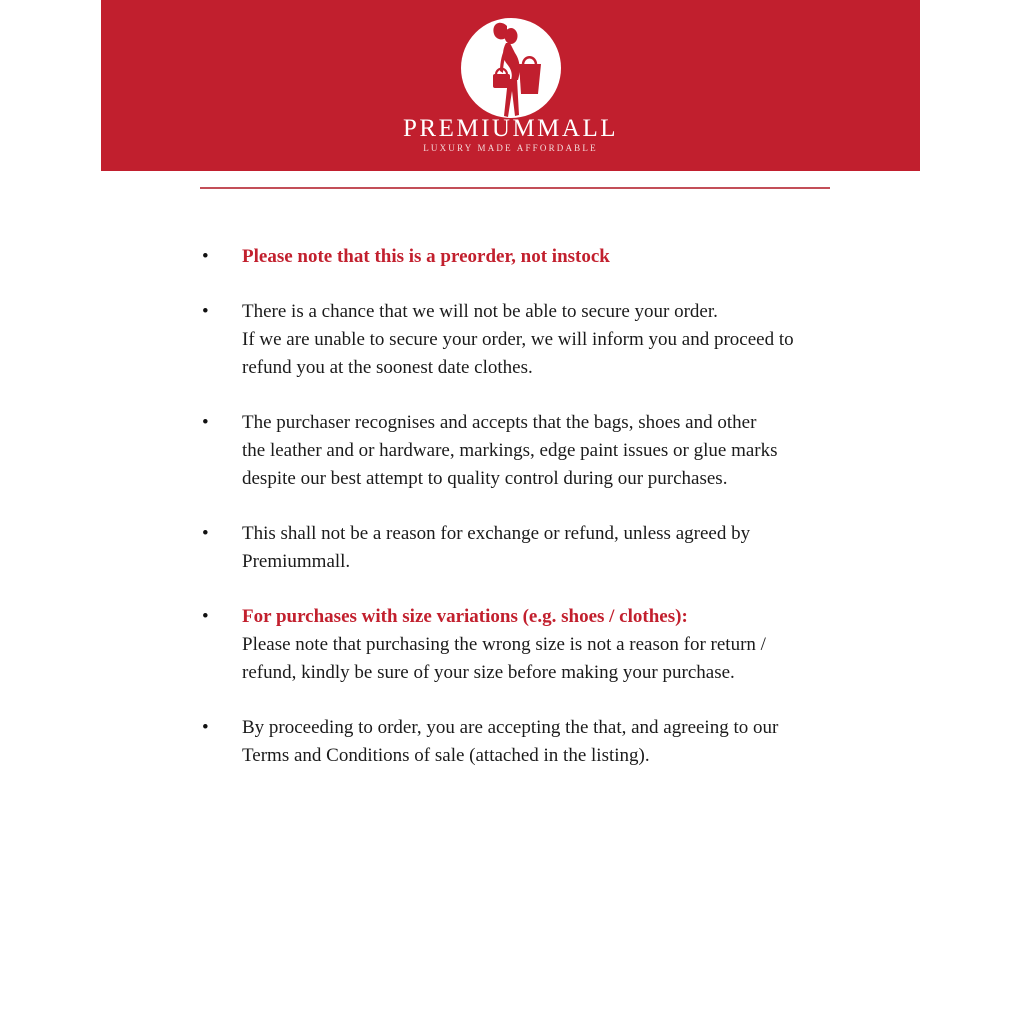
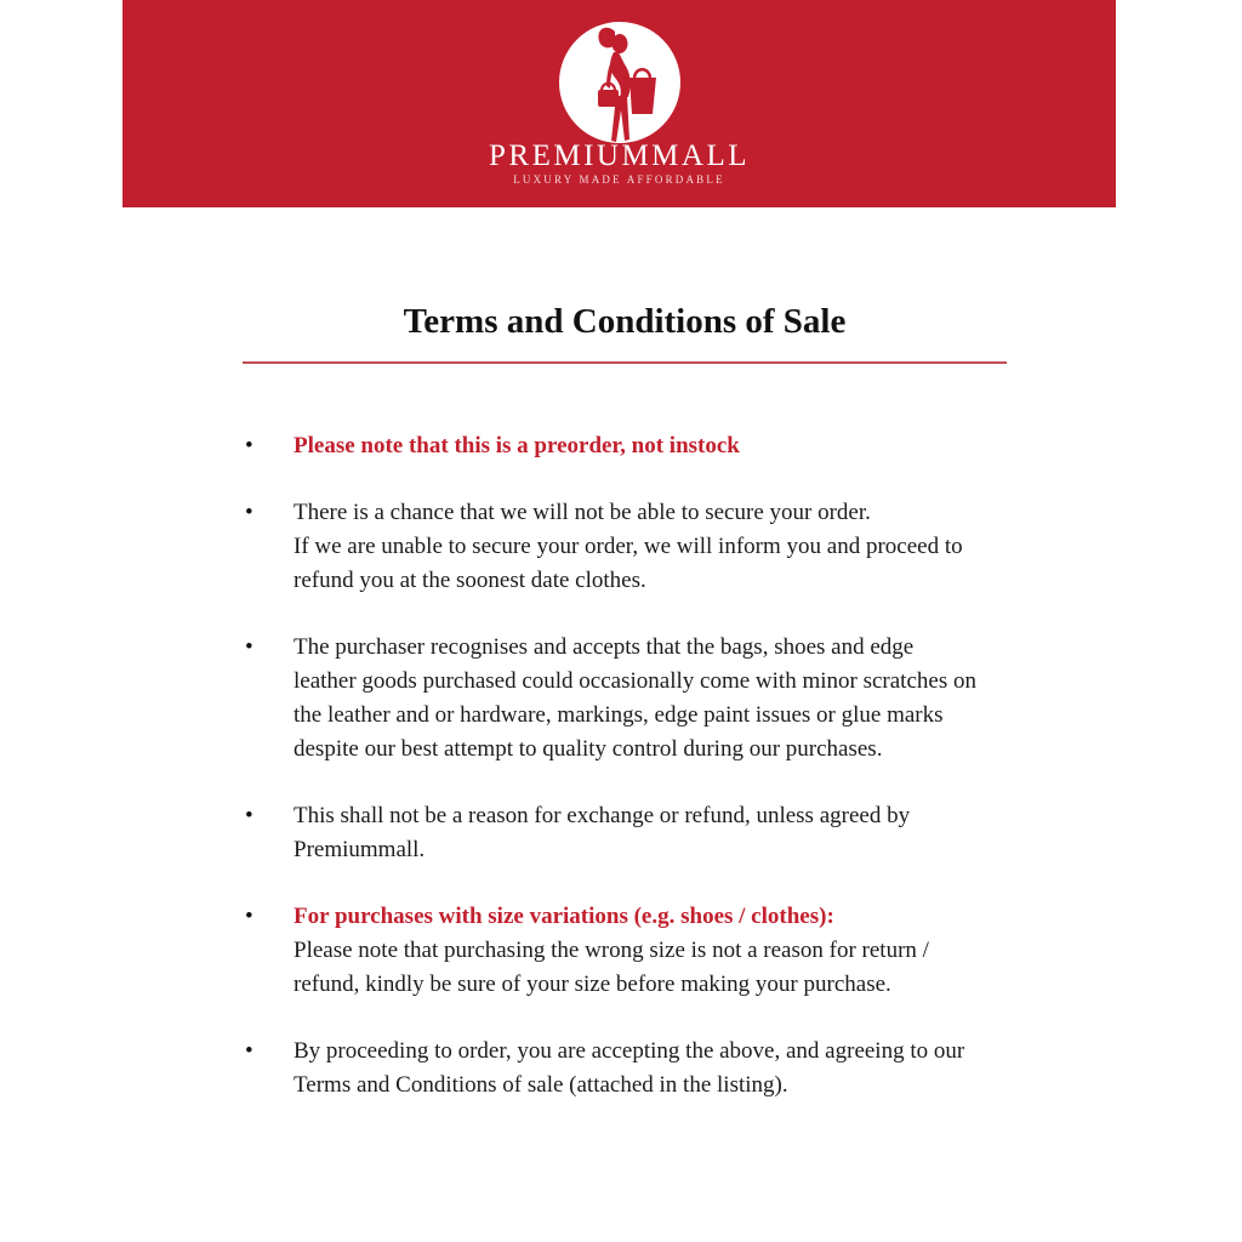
  PREMIUMMALL
  LUXURY MADE AFFORDABLE
+ Terms and Conditions of Sale
  •
  Please note that this is a preorder, not instock
  •
  There is a chance that we will not be able to secure your order.
  If we are unable to secure your order, we will inform you and proceed to
  refund you at the soonest date clothes.
  •
- The purchaser recognises and accepts that the bags, shoes and other
+ The purchaser recognises and accepts that the bags, shoes and edge
+ leather goods purchased could occasionally come with minor scratches on
  the leather and or hardware, markings, edge paint issues or glue marks
  despite our best attempt to quality control during our purchases.
  •
  This shall not be a reason for exchange or refund, unless agreed by
  Premiummall.
  •
  For purchases with size variations (e.g. shoes / clothes):
  Please note that purchasing the wrong size is not a reason for return /
  refund, kindly be sure of your size before making your purchase.
  •
- By proceeding to order, you are accepting the that, and agreeing to our
+ By proceeding to order, you are accepting the above, and agreeing to our
  Terms and Conditions of sale (attached in the listing).
